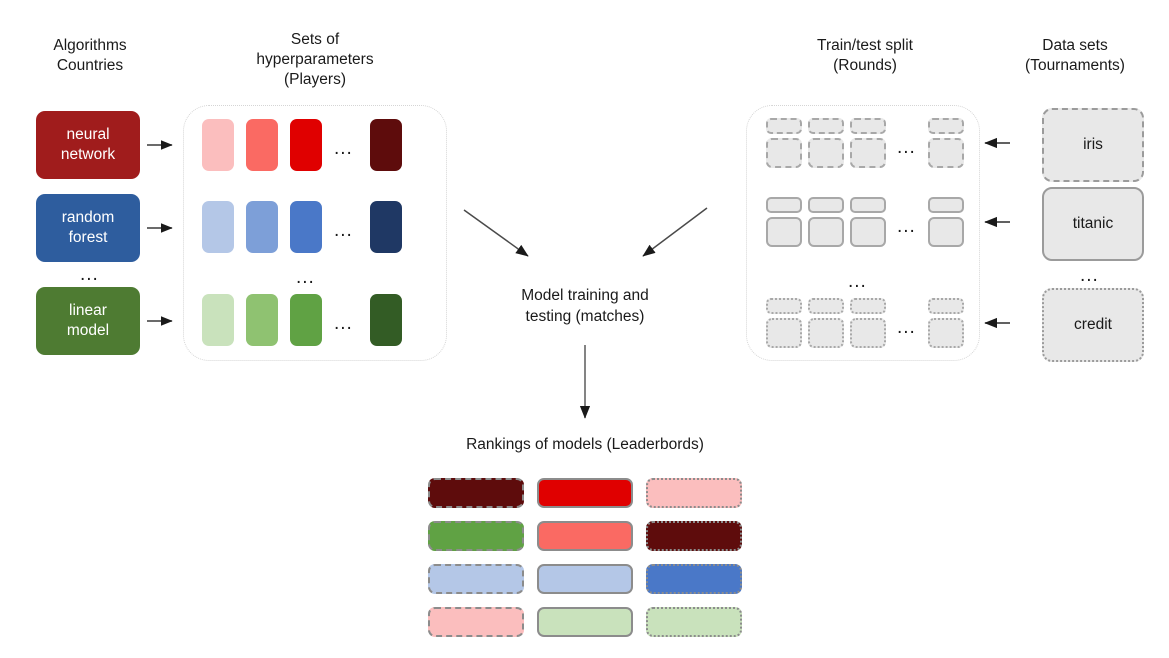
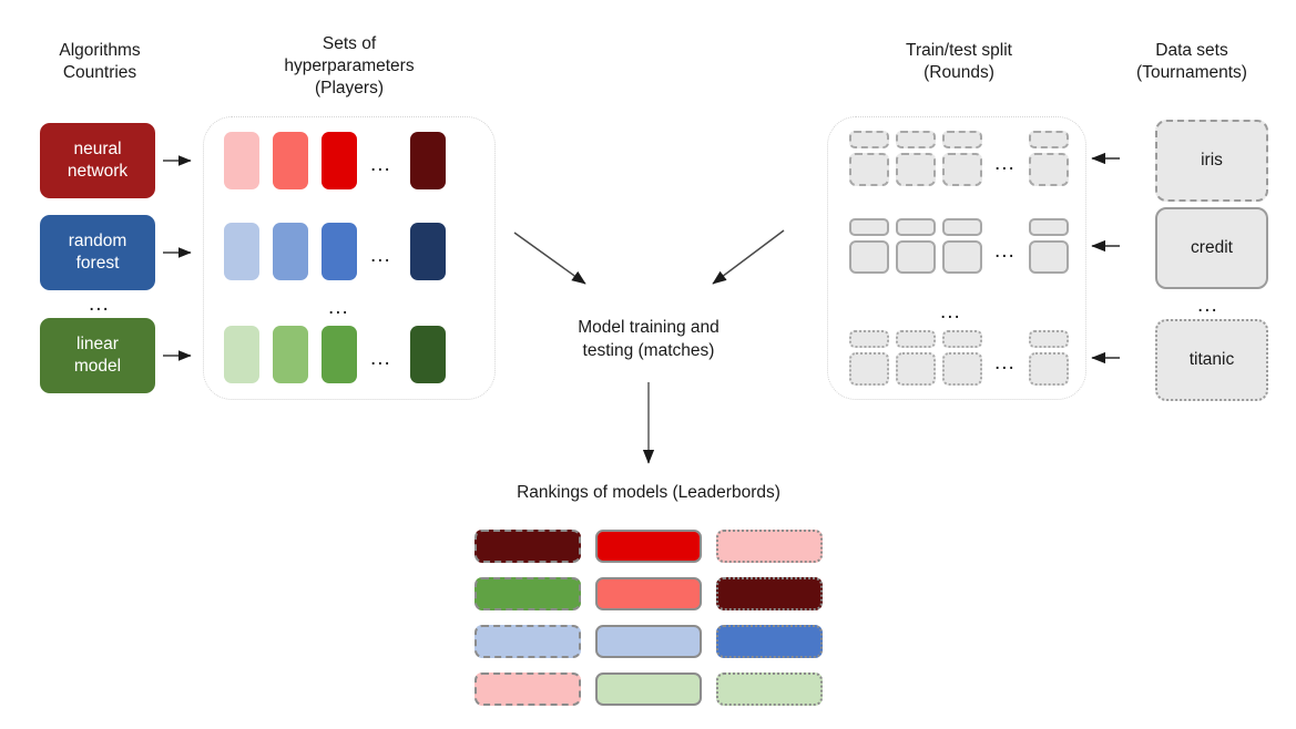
  Algorithms
  Countries
  Sets of
  hyperparameters
  (Players)
  Train/test split
  (Rounds)
  Data sets
  (Tournaments)
  neural
  network
  random
  forest
  linear
  model
  ...
  ...
  ...
  ...
  ...
  ...
  ...
  ...
  ...
  iris
- titanic
+ credit
  ...
- credit
+ titanic
  Model training and
  testing (matches)
  Rankings of models (Leaderbords)
